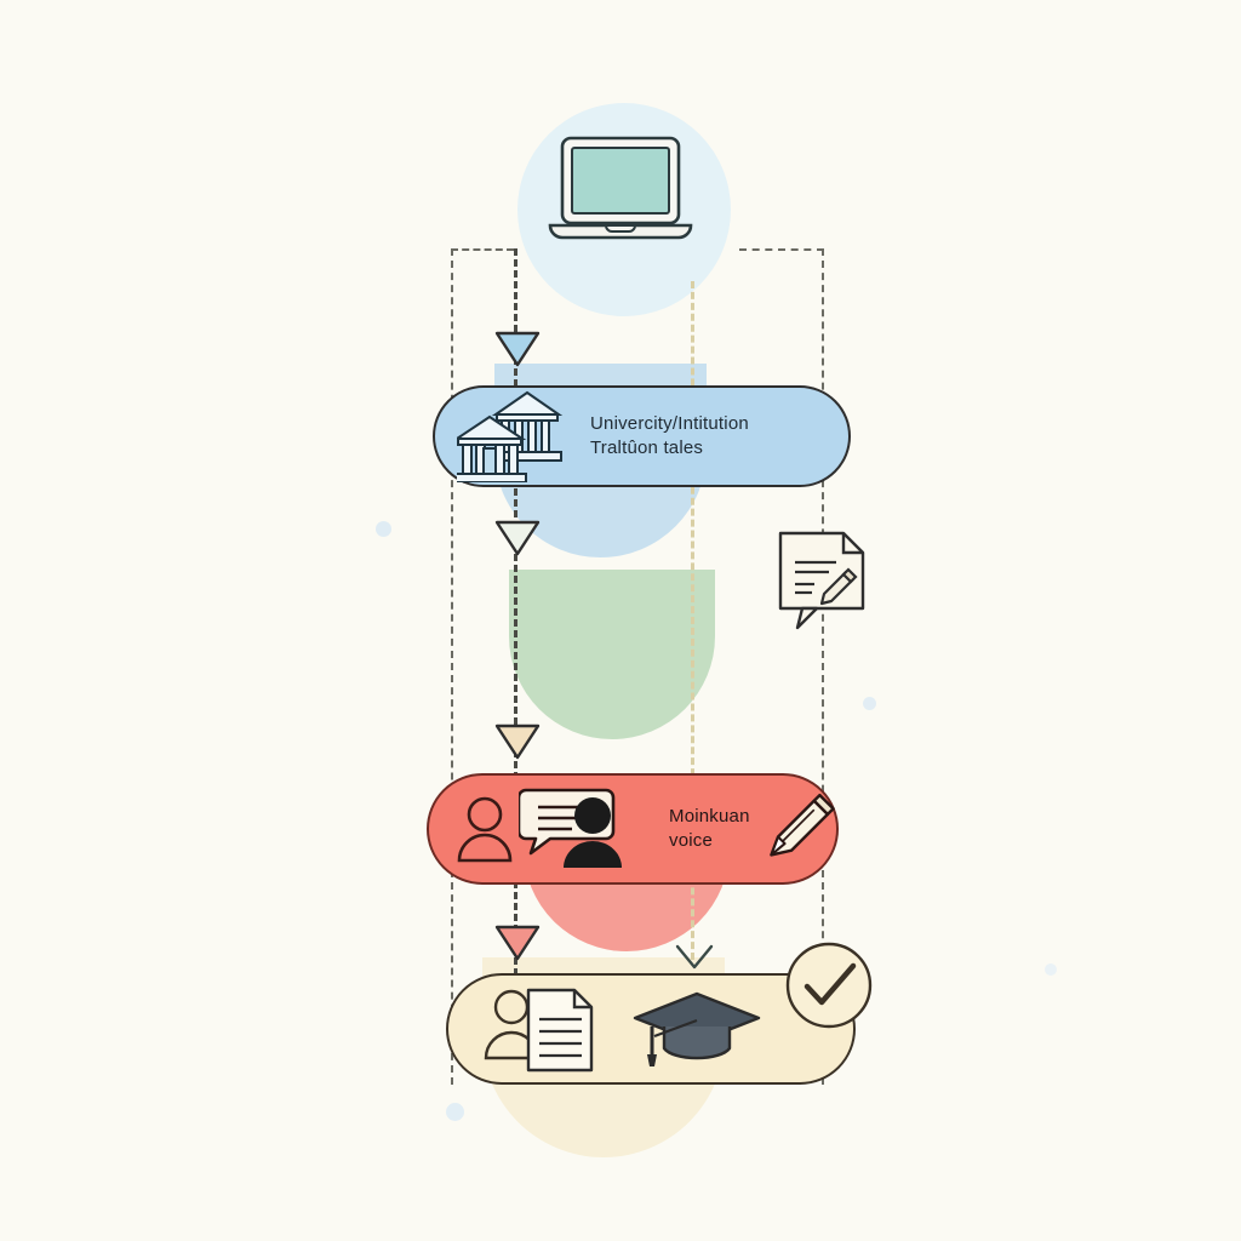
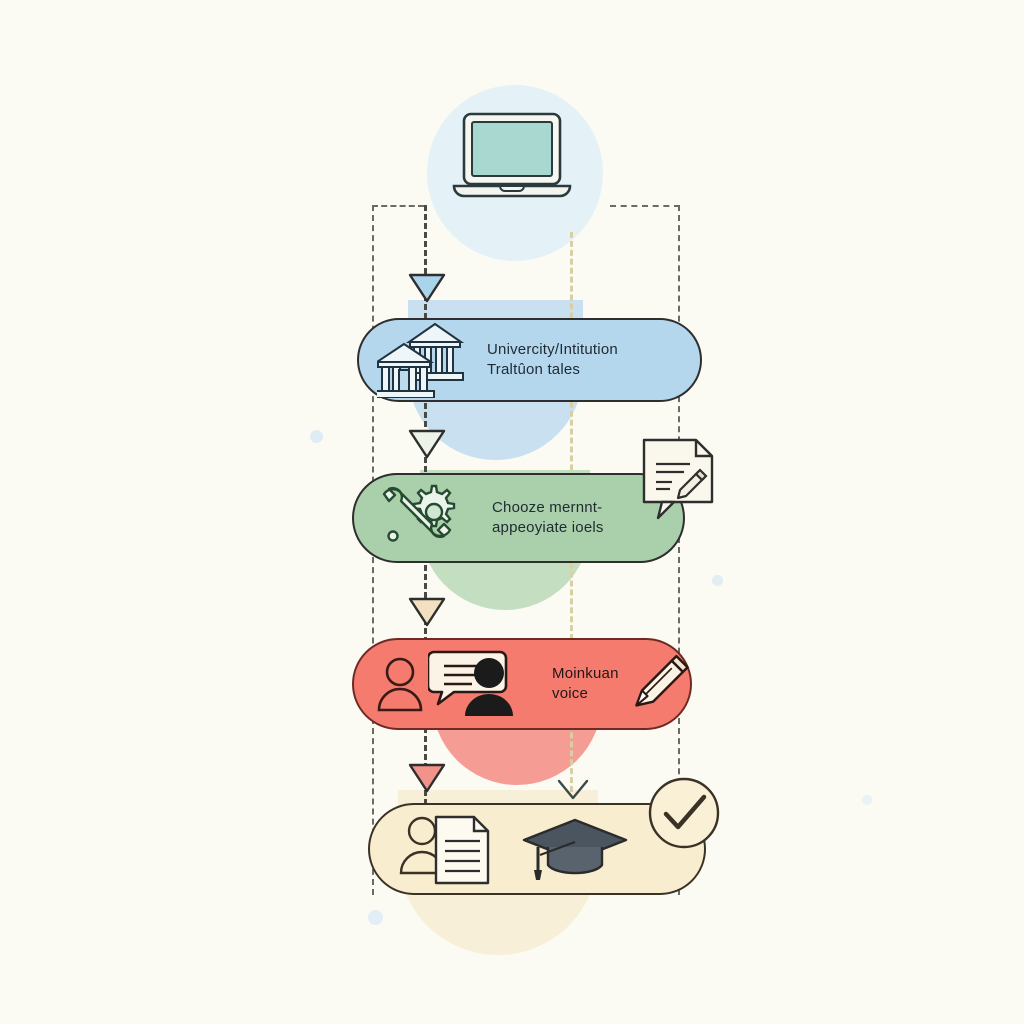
  Univercity/Intitution
  Traltûon tales
+ Chooze mernnt-
+ appeoyiate ioels
  Moinkuan
  voice
